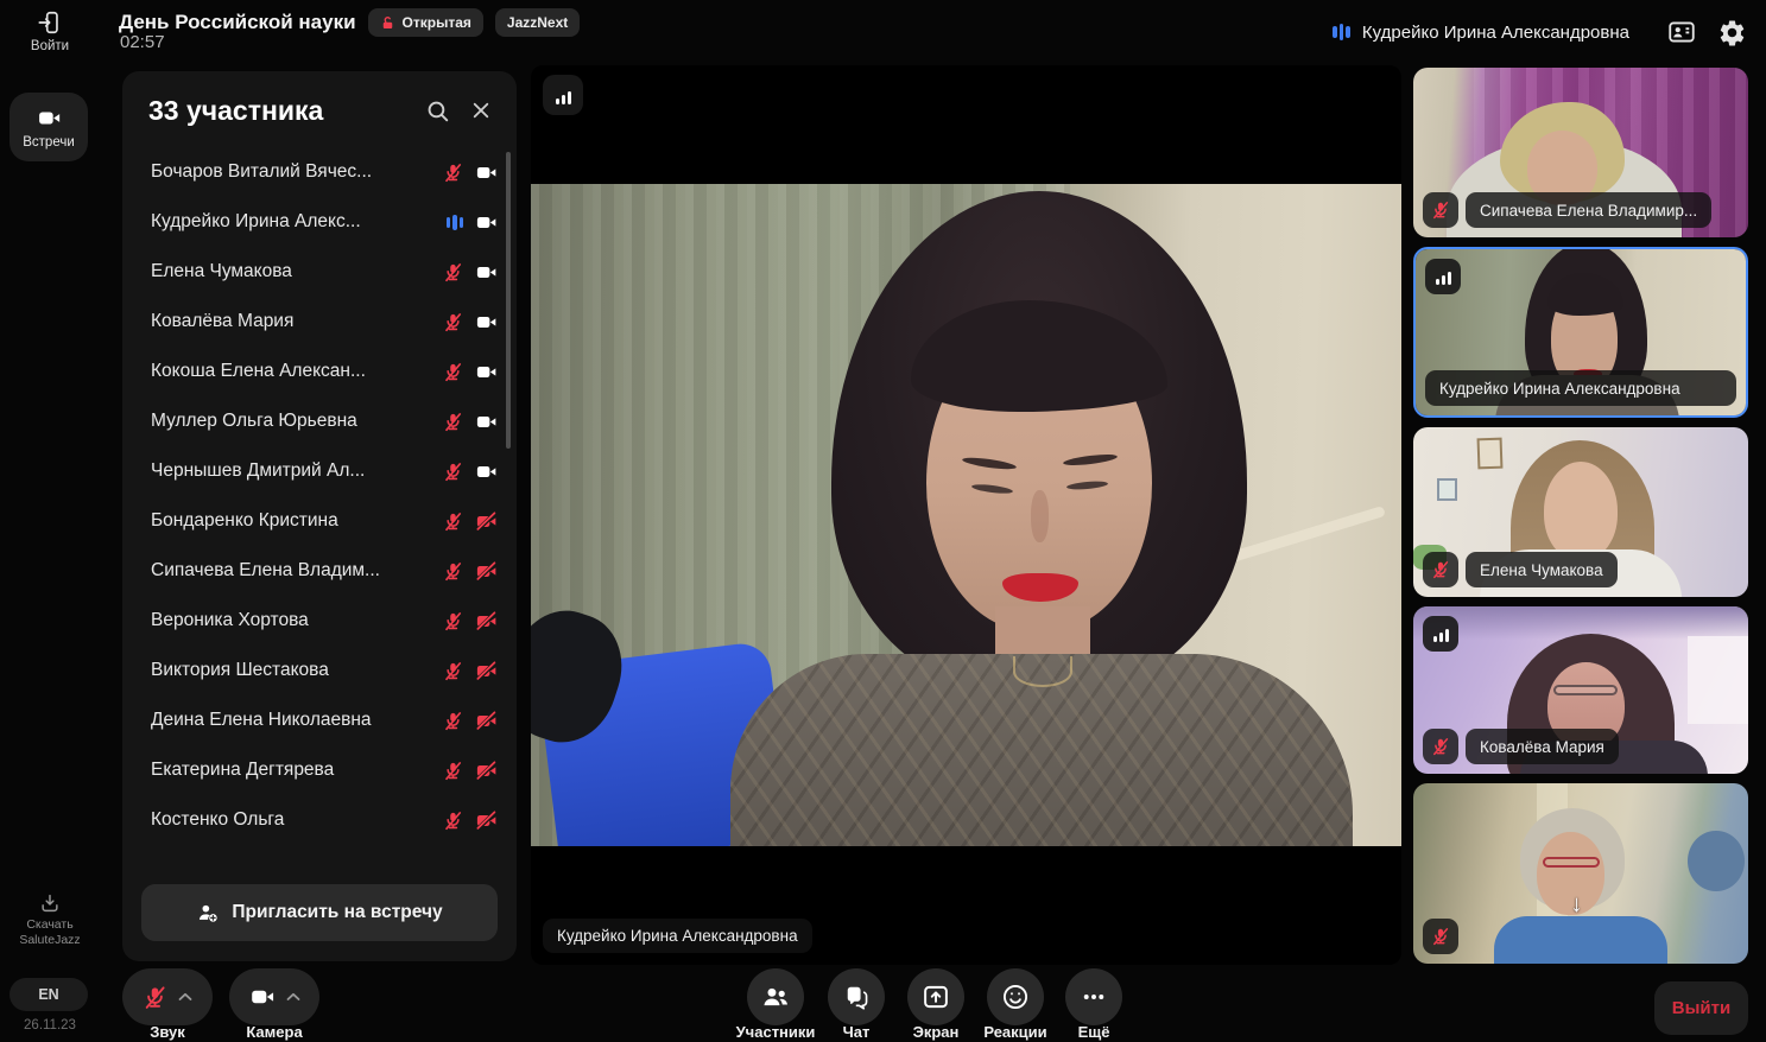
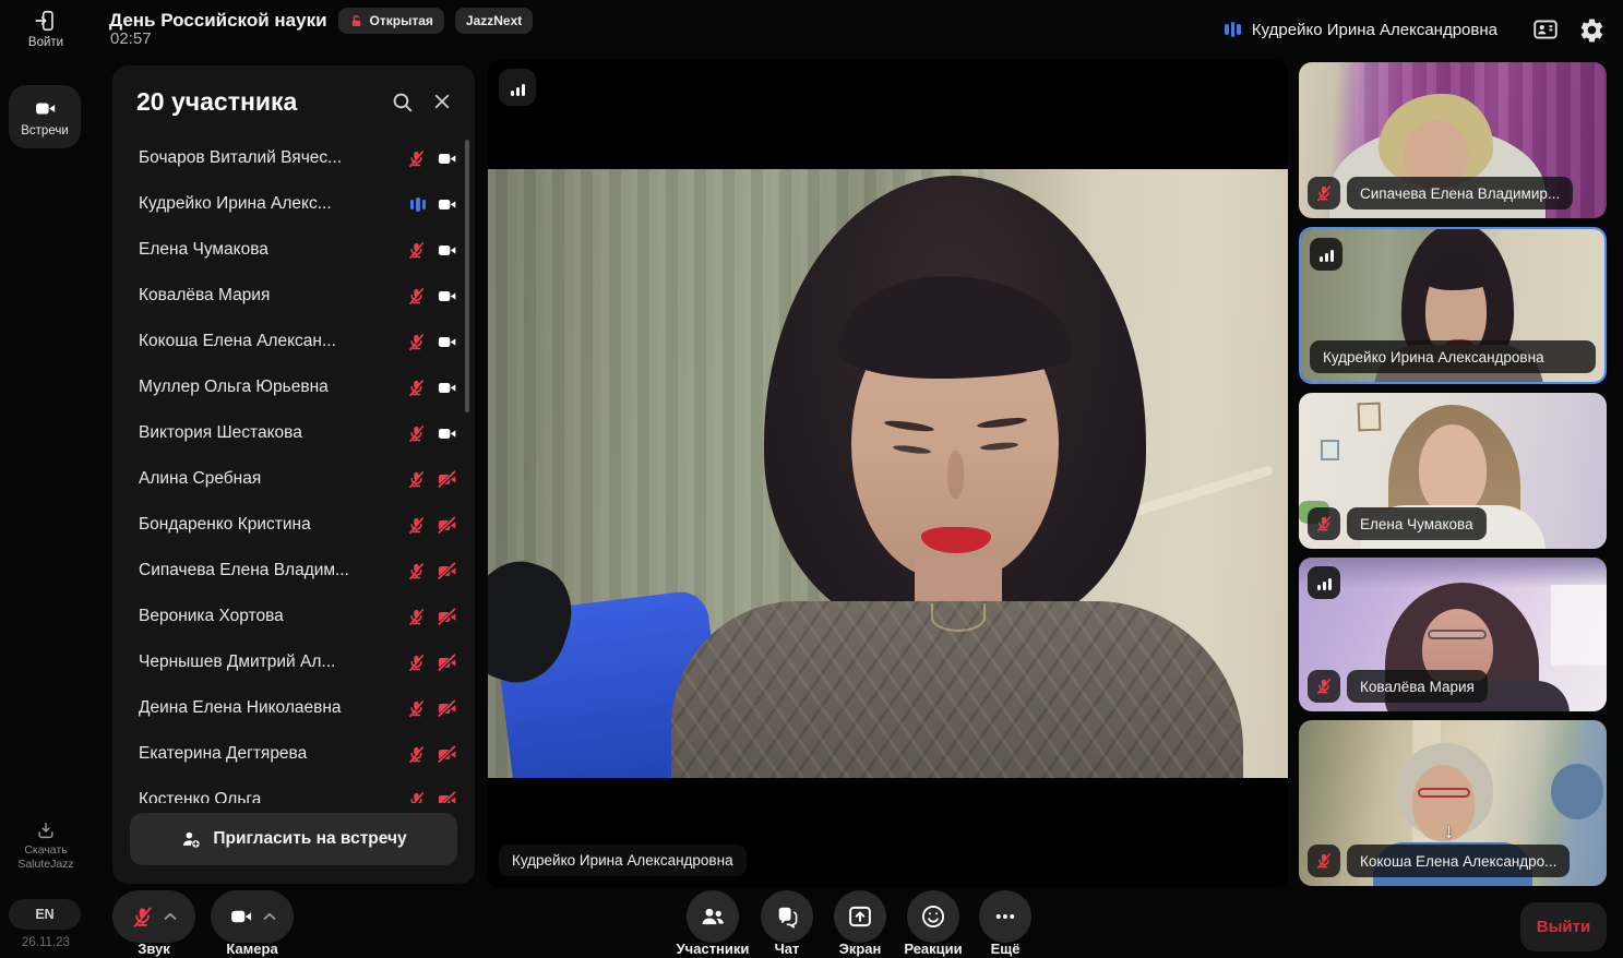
  Войти
  День Российской науки
  Открытая
  JazzNext
  02:57
  Кудрейко Ирина Александровна
  Встречи
  Скачать
  SaluteJazz
  EN
  26.11.23
- 33 участника
+ 20 участника
  Бочаров Виталий Вячес...
  Кудрейко Ирина Алекс...
  Елена Чумакова
  Ковалёва Мария
  Кокоша Елена Алексан...
  Муллер Ольга Юрьевна
- Чернышев Дмитрий Ал...
+ Виктория Шестакова
+ Алина Сребная
  Бондаренко Кристина
  Сипачева Елена Владим...
  Вероника Хортова
- Виктория Шестакова
+ Чернышев Дмитрий Ал...
  Деина Елена Николаевна
  Екатерина Дегтярева
  Костенко Ольга
  Пригласить на встречу
  Кудрейко Ирина Александровна
  Сипачева Елена Владимир...
  Кудрейко Ирина Александровна
  Елена Чумакова
  Ковалёва Мария
  ↓
+ Кокоша Елена Александро...
  Звук
  Камера
  Участники
  Чат
  Экран
  Реакции
  Ещё
  Выйти
